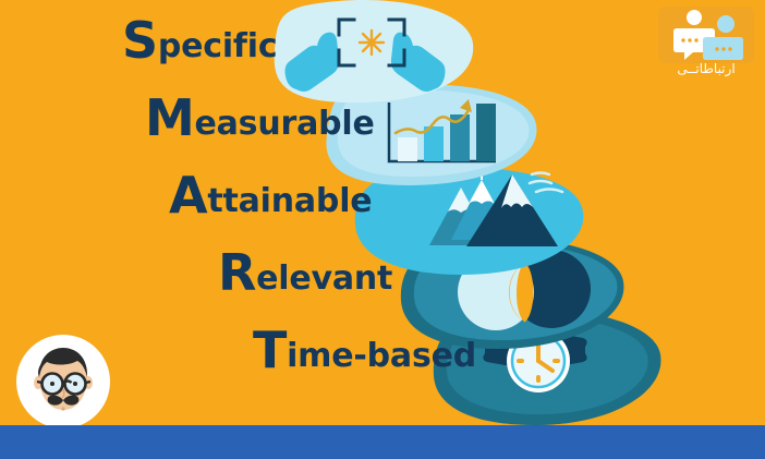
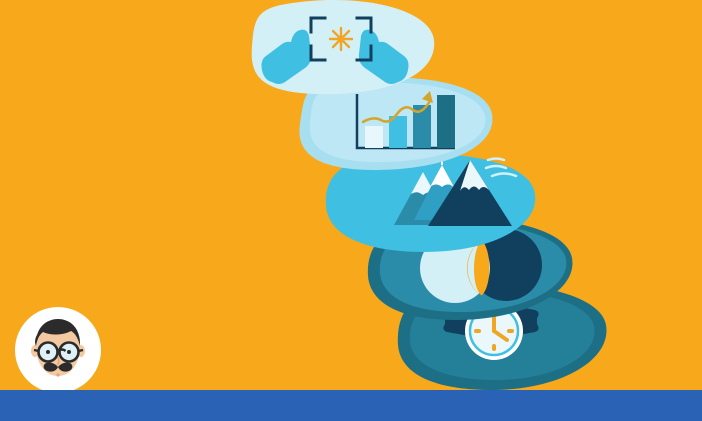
- Specific
- Measurable
- Attainable
- Relevant
- Time-based
- ارتباطاتــی
